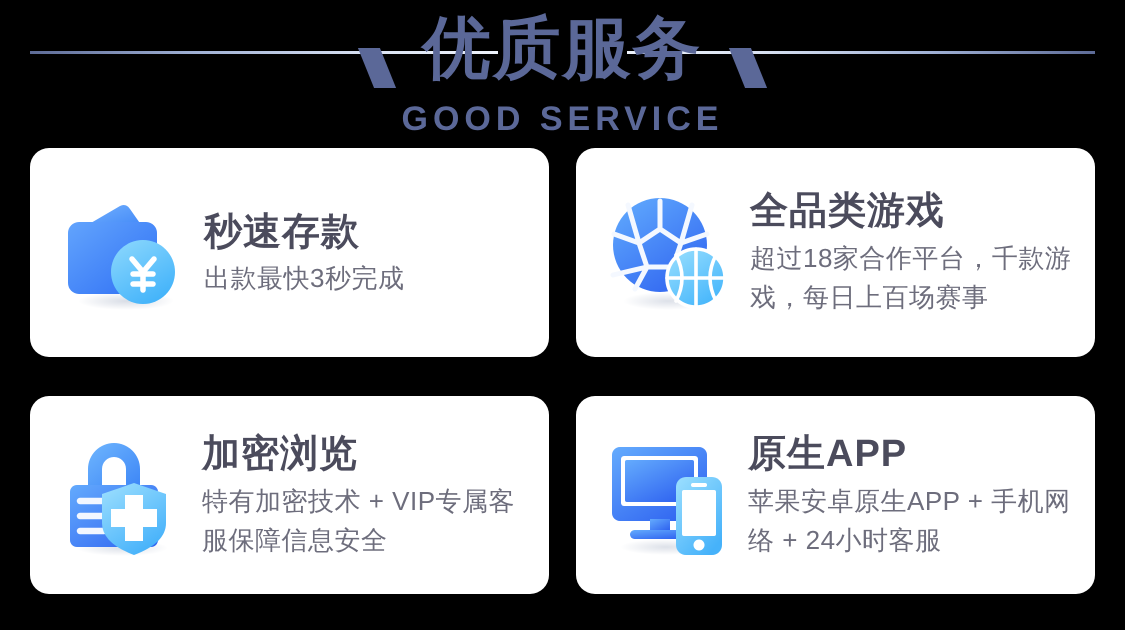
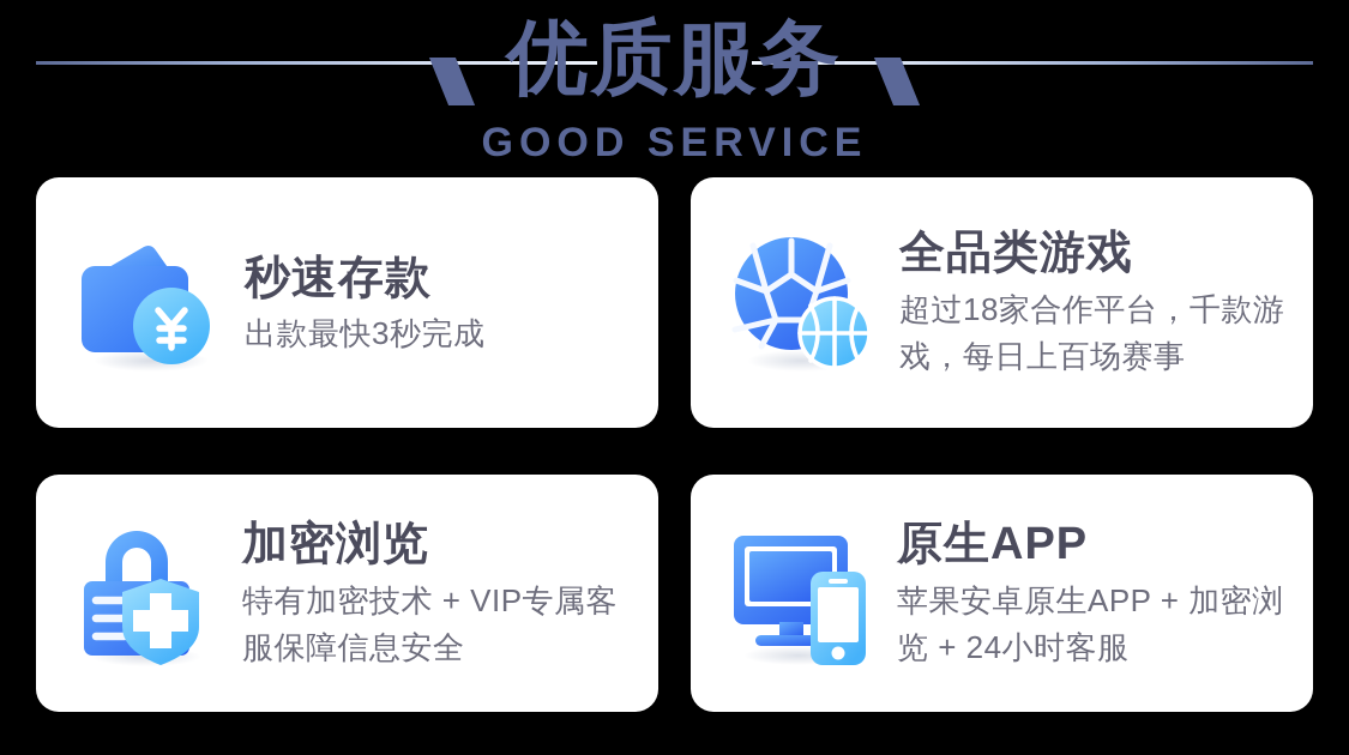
  优质服务
  GOOD SERVICE
  秒速存款
  出款最快3秒完成
  全品类游戏
  超过18家合作平台，千款游戏，每日上百场赛事
  加密浏览
  特有加密技术 + VIP专属客服保障信息安全
  原生APP
- 苹果安卓原生APP + 手机网络 + 24小时客服
+ 苹果安卓原生APP + 加密浏览 + 24小时客服
